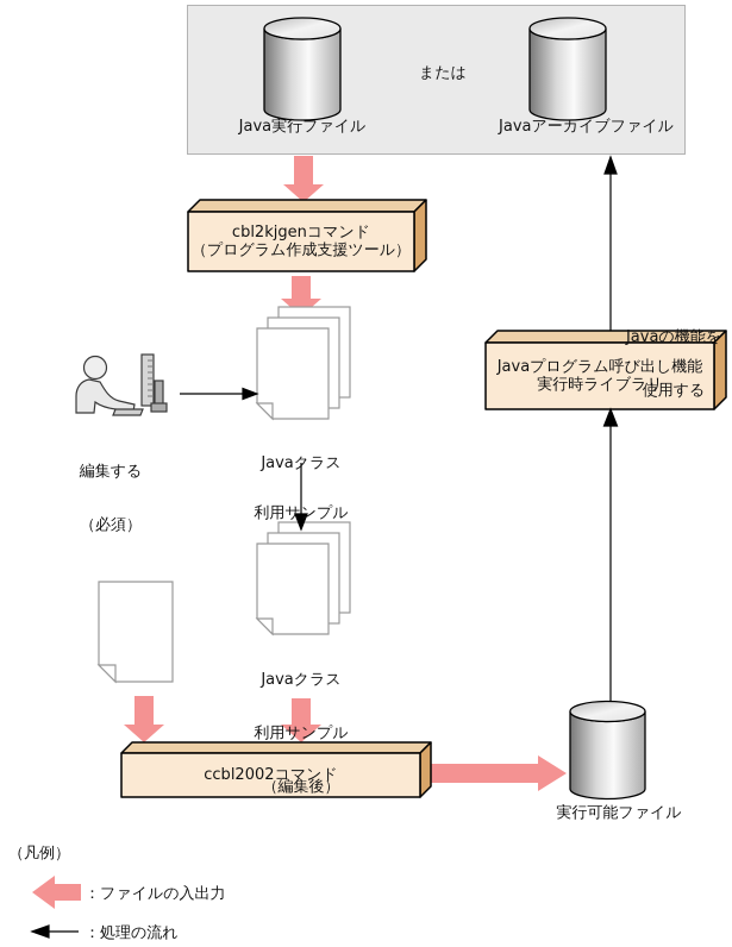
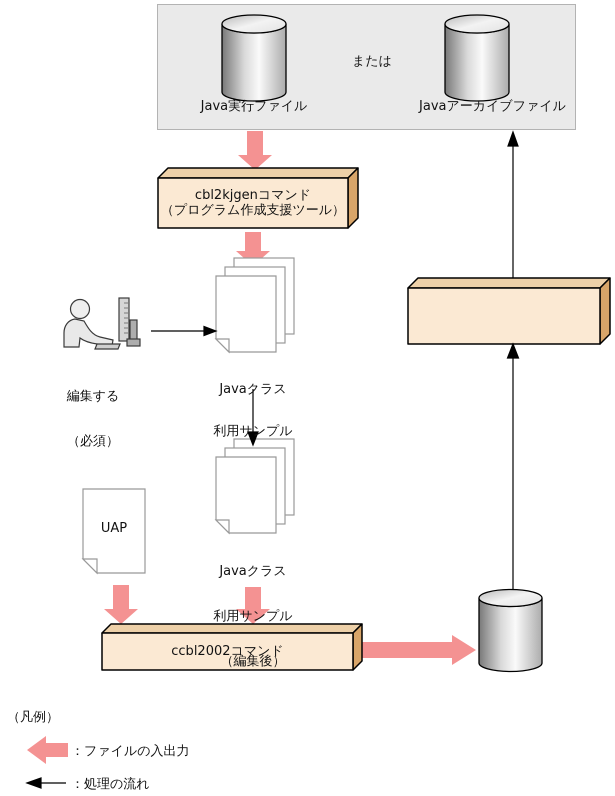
  Java実行ファイル
  または
  Javaアーカイブファイル
  cbl2kjgenコマンド
  （プログラム作成支援ツール）
  編集する
  （必須）
  Javaクラス
  利用サンプル
  Javaクラス
  利用サンプル
  （編集後）
+ UAP
  ccbl2002コマンド
- 実行可能ファイル
- Javaプログラム呼び出し機能
- 実行時ライブラリ
- Javaの機能を
- 使用する
  （凡例）
  ：ファイルの入出力
  ：処理の流れ
